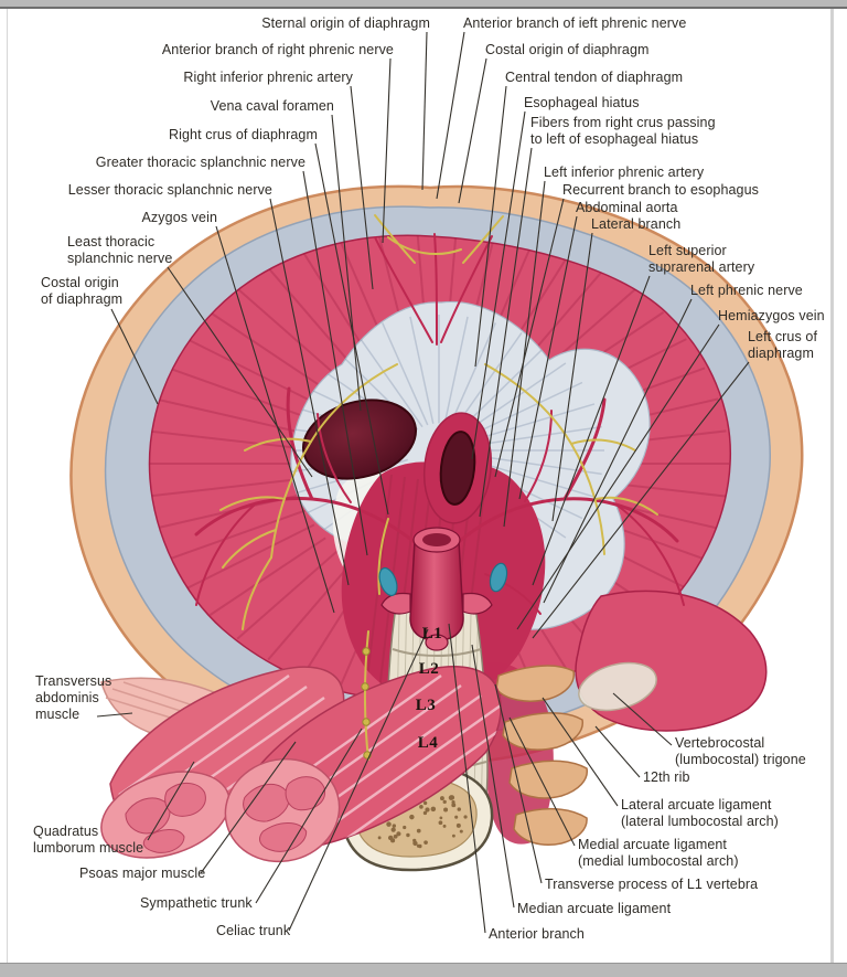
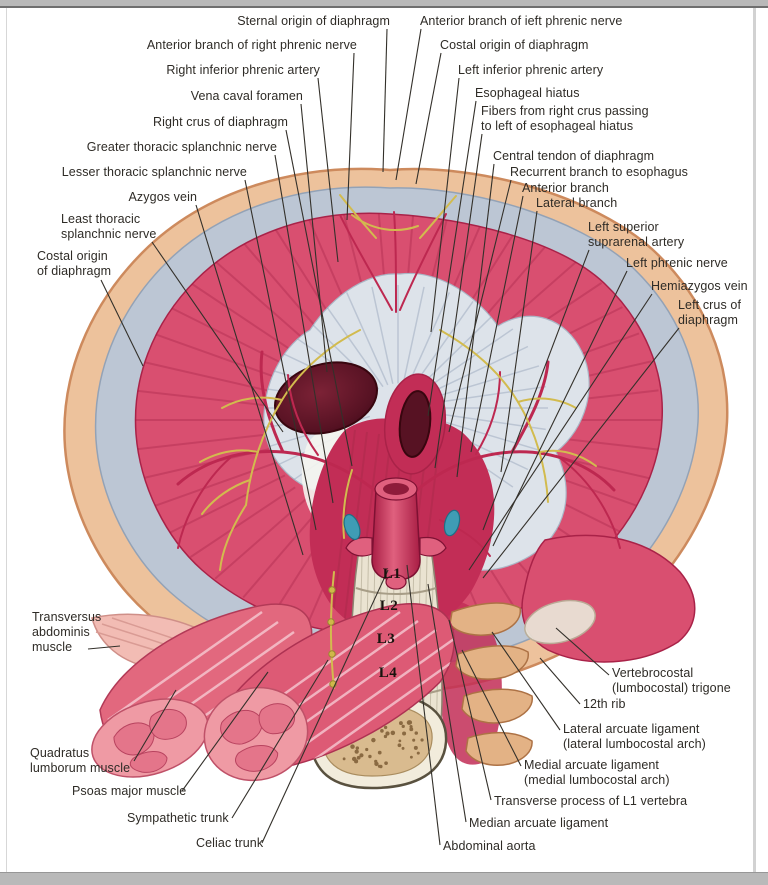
  Sternal origin of diaphragm
  Anterior branch of right phrenic nerve
  Right inferior phrenic artery
  Vena caval foramen
  Right crus of diaphragm
  Greater thoracic splanchnic nerve
  Lesser thoracic splanchnic nerve
  Azygos vein
  Least thoracic
  splanchnic nerve
  Costal origin
  of diaphragm
  Anterior branch of ieft phrenic nerve
  Costal origin of diaphragm
- Central tendon of diaphragm
+ Left inferior phrenic artery
  Esophageal hiatus
  Fibers from right crus passing
  to left of esophageal hiatus
- Left inferior phrenic artery
+ Central tendon of diaphragm
  Recurrent branch to esophagus
- Abdominal aorta
+ Anterior branch
  Lateral branch
  Left superior
  suprarenal artery
  Left phrenic nerve
  Hemiazygos vein
  Left crus of
  diaphragm
  Transversus
  abdominis
  muscle
  Quadratus
  lumborum muscle
  Psoas major muscle
  Sympathetic trunk
  Celiac trunk
  Vertebrocostal
  (lumbocostal) trigone
  12th rib
  Lateral arcuate ligament
  (lateral lumbocostal arch)
  Medial arcuate ligament
  (medial lumbocostal arch)
  Transverse process of L1 vertebra
  Median arcuate ligament
- Anterior branch
+ Abdominal aorta
  L1
  L2
  L3
  L4
